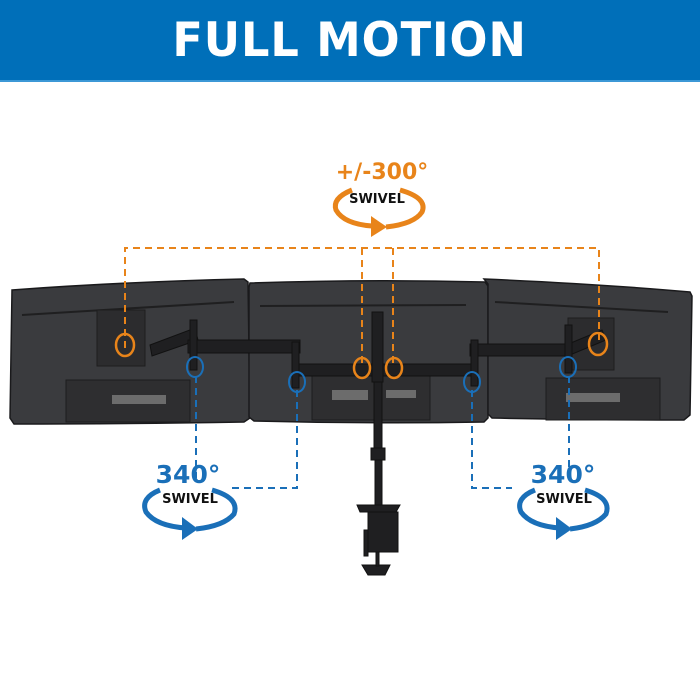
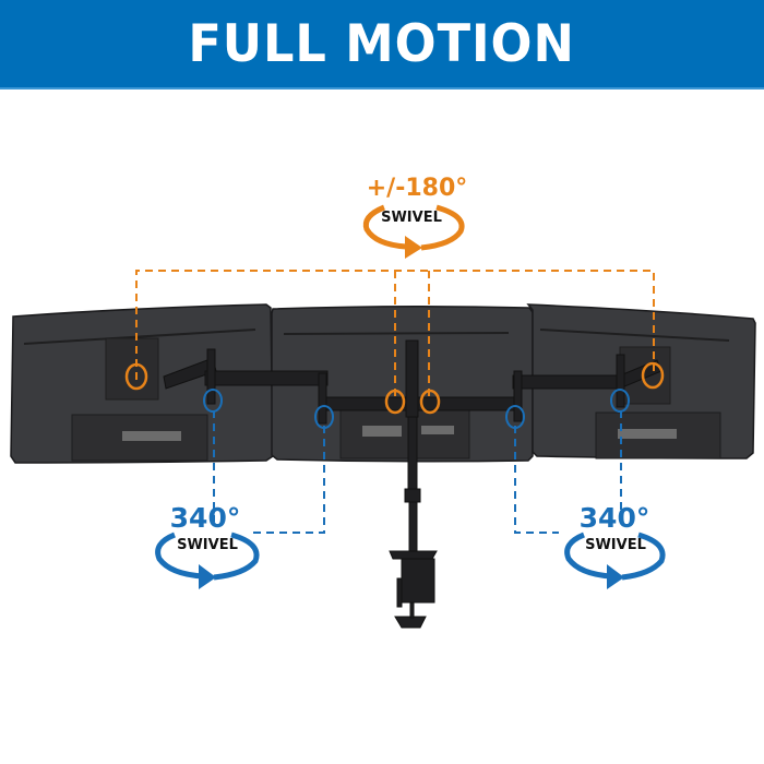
  FULL MOTION
- +/-300°
+ +/-180°
  SWIVEL
  340°
  SWIVEL
  340°
  SWIVEL
